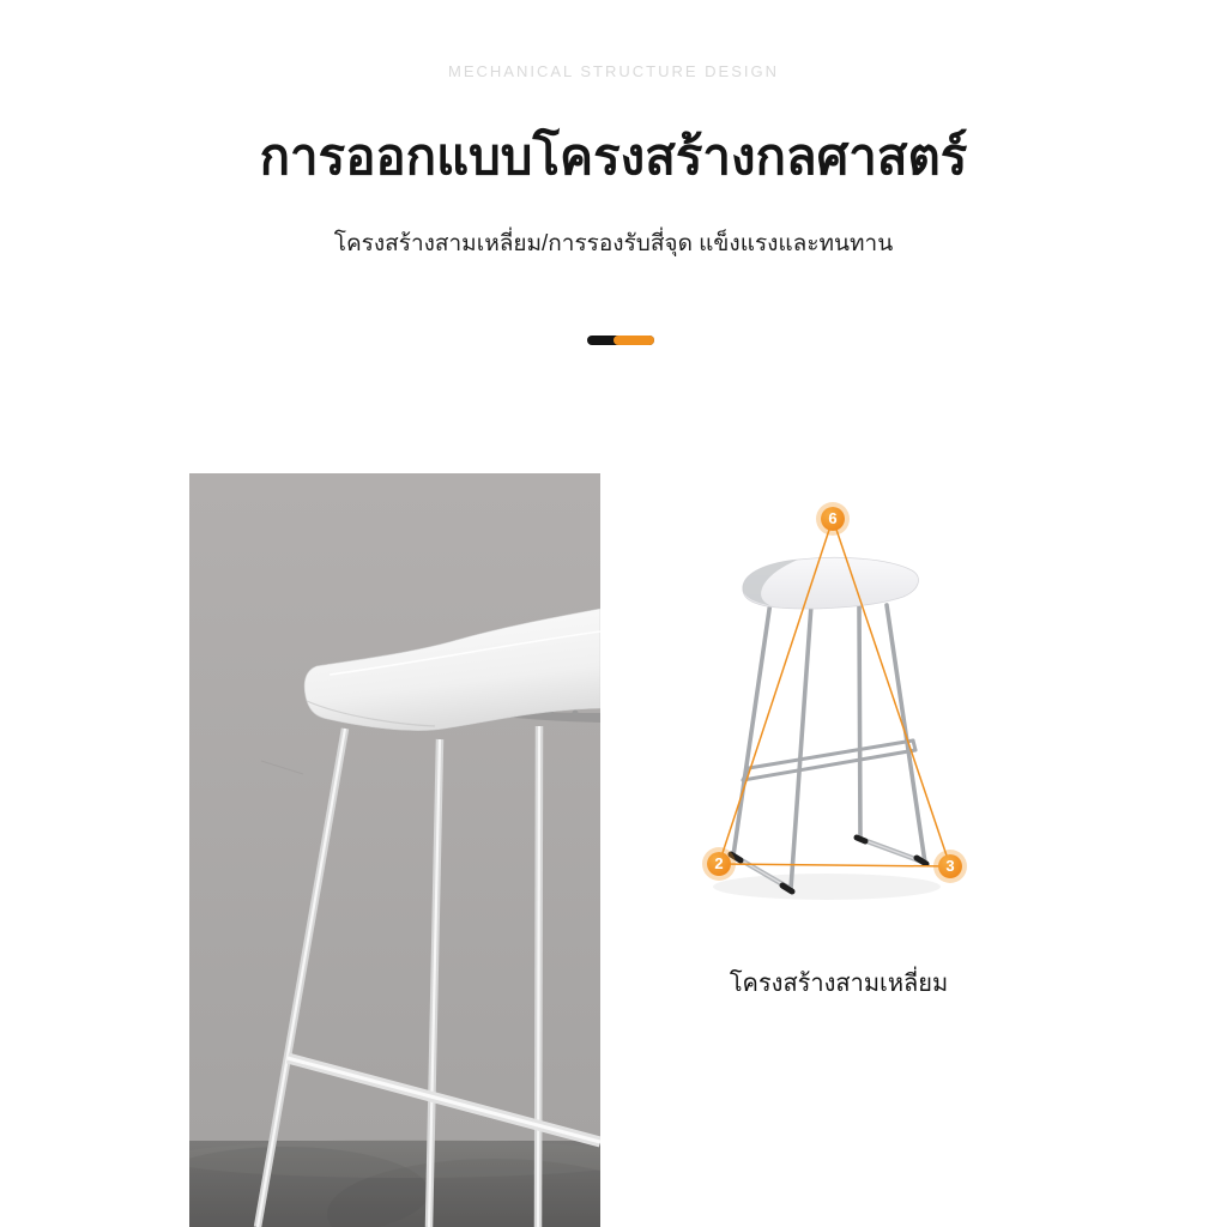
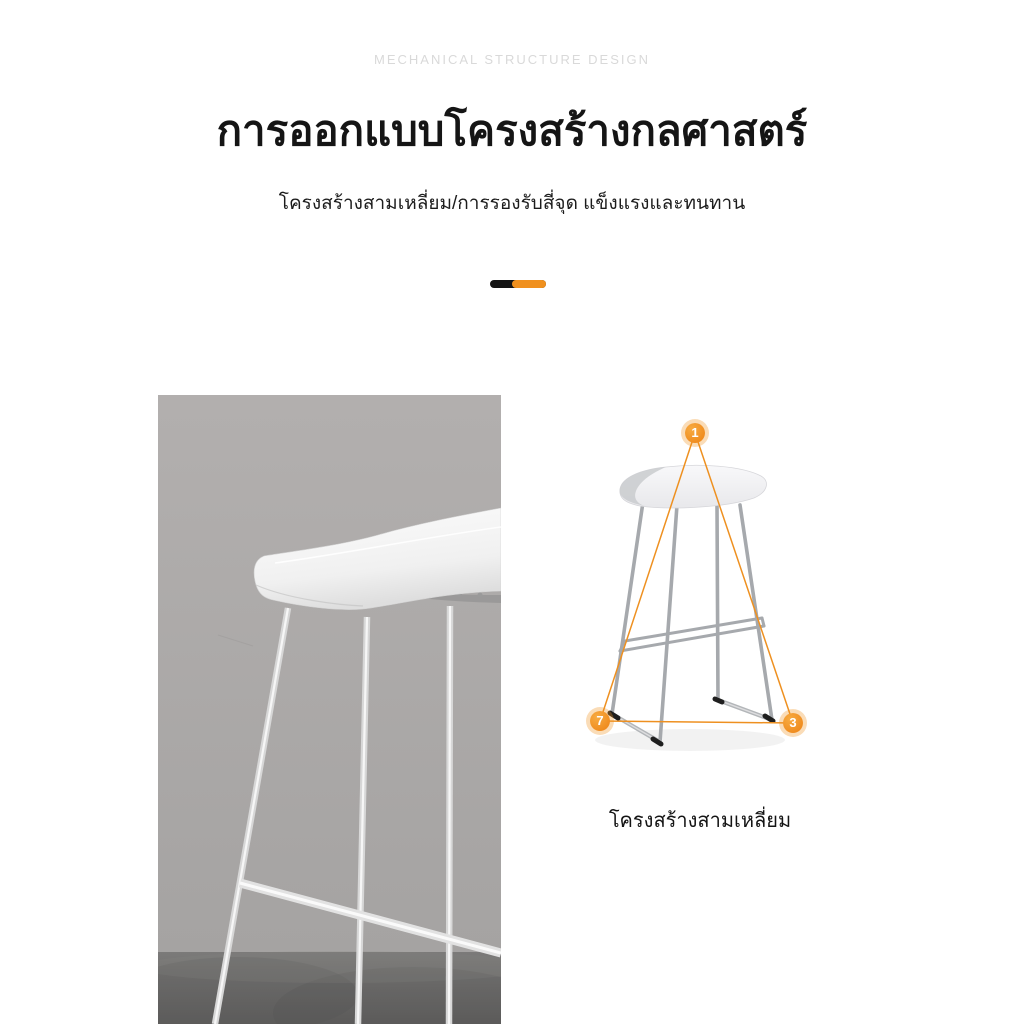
  MECHANICAL STRUCTURE DESIGN
  การออกแบบโครงสร้างกลศาสตร์
  โครงสร้างสามเหลี่ยม/การรองรับสี่จุด แข็งแรงและทนทาน
- 6
+ 1
- 2
+ 7
  3
  โครงสร้างสามเหลี่ยม
